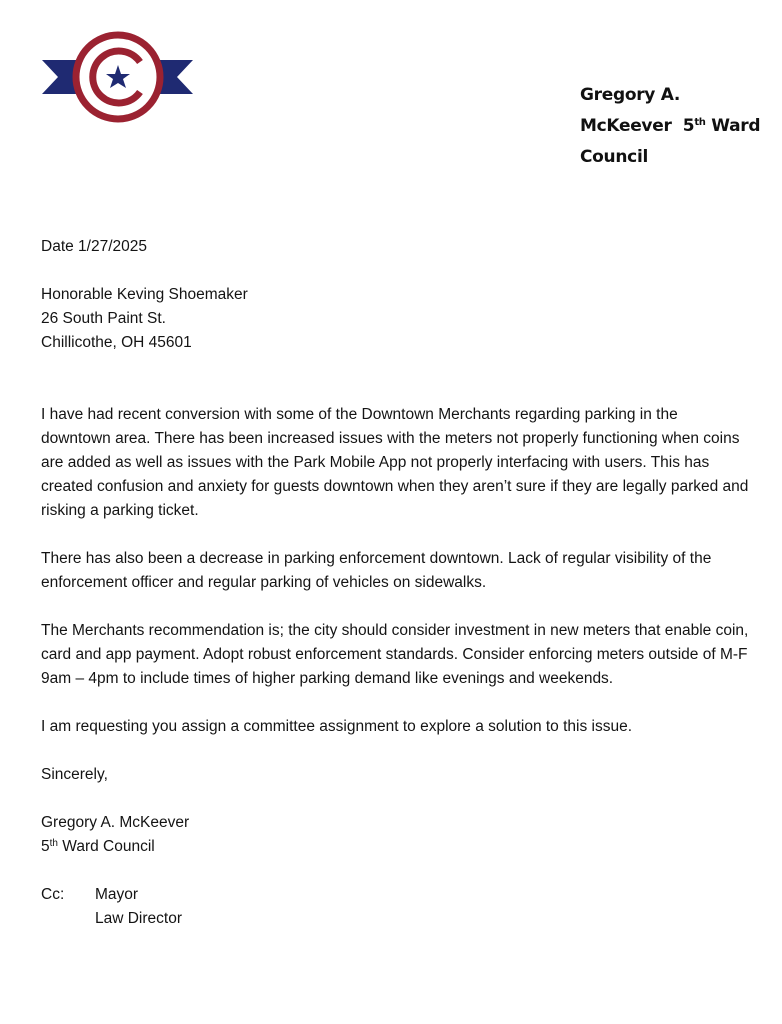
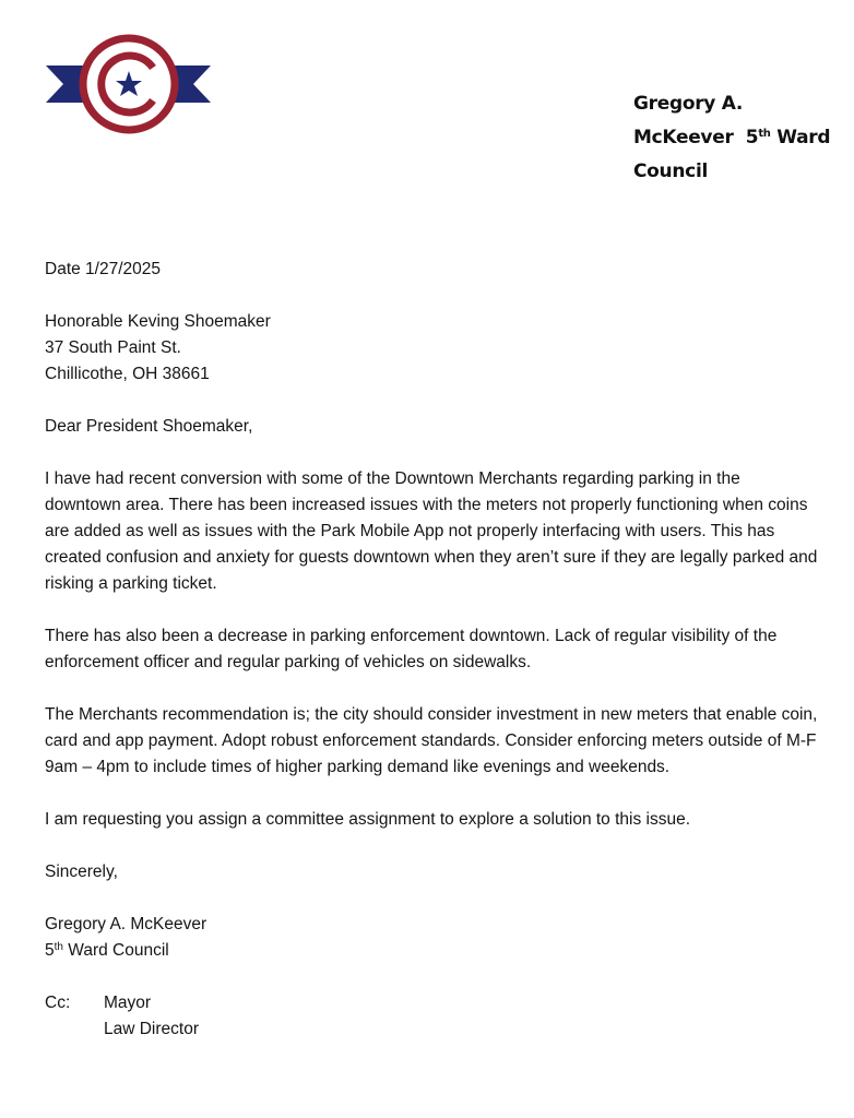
  Gregory A.
  McKeever 5th Ward
  Council
  Date 1/27/2025
  Honorable Keving Shoemaker
- 26 South Paint St.
+ 37 South Paint St.
- Chillicothe, OH 45601
+ Chillicothe, OH 38661
+ Dear President Shoemaker,
  I have had recent conversion with some of the Downtown Merchants regarding parking in the downtown area. There has been increased issues with the meters not properly functioning when coins are added as well as issues with the Park Mobile App not properly interfacing with users. This has created confusion and anxiety for guests downtown when they aren’t sure if they are legally parked and risking a parking ticket.
  There has also been a decrease in parking enforcement downtown. Lack of regular visibility of the enforcement officer and regular parking of vehicles on sidewalks.
  The Merchants recommendation is; the city should consider investment in new meters that enable coin, card and app payment. Adopt robust enforcement standards. Consider enforcing meters outside of M-F 9am – 4pm to include times of higher parking demand like evenings and weekends.
  I am requesting you assign a committee assignment to explore a solution to this issue.
  Sincerely,
  Gregory A. McKeever
  5th Ward Council
  Cc:
  Mayor
  Law Director
